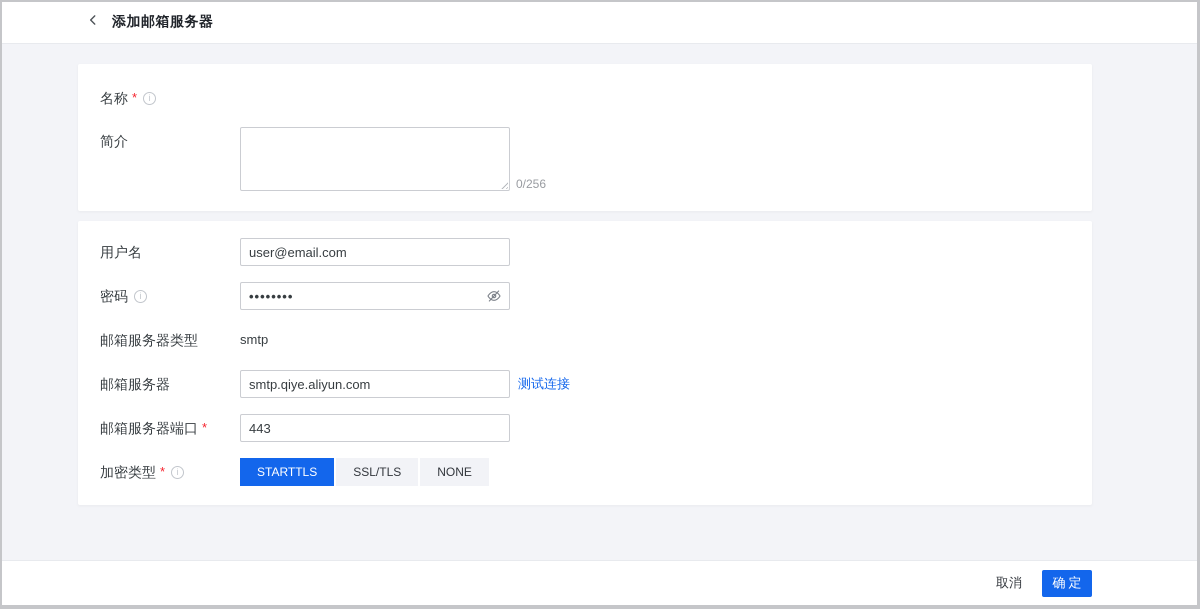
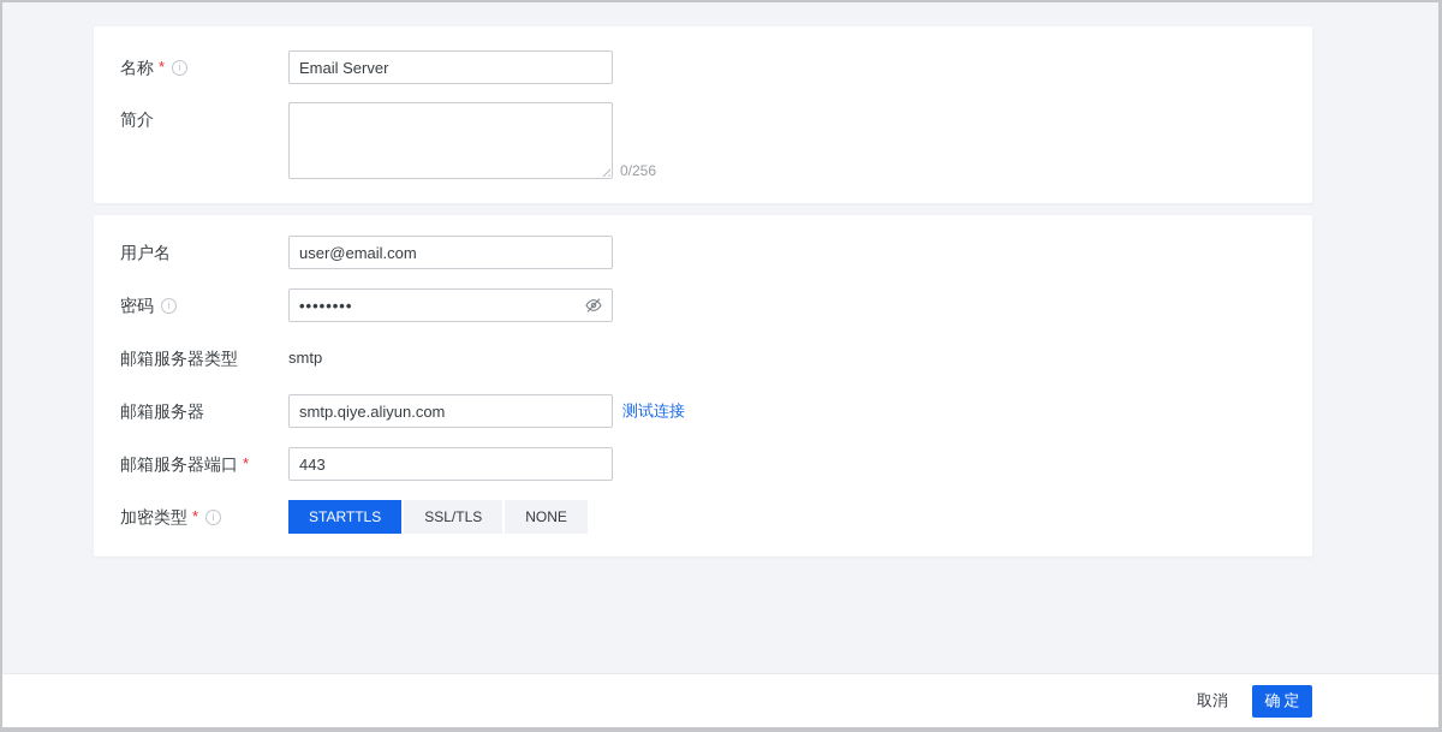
- 添加邮箱服务器
  名称
  *
  i
+ Email Server
  简介
  0/256
  用户名
  user@email.com
  密码
  i
  ••••••••
  邮箱服务器类型
  smtp
  邮箱服务器
  smtp.qiye.aliyun.com
  测试连接
  邮箱服务器端口
  *
  443
  加密类型
  *
  i
  STARTTLS
  SSL/TLS
  NONE
  取消
  确定
